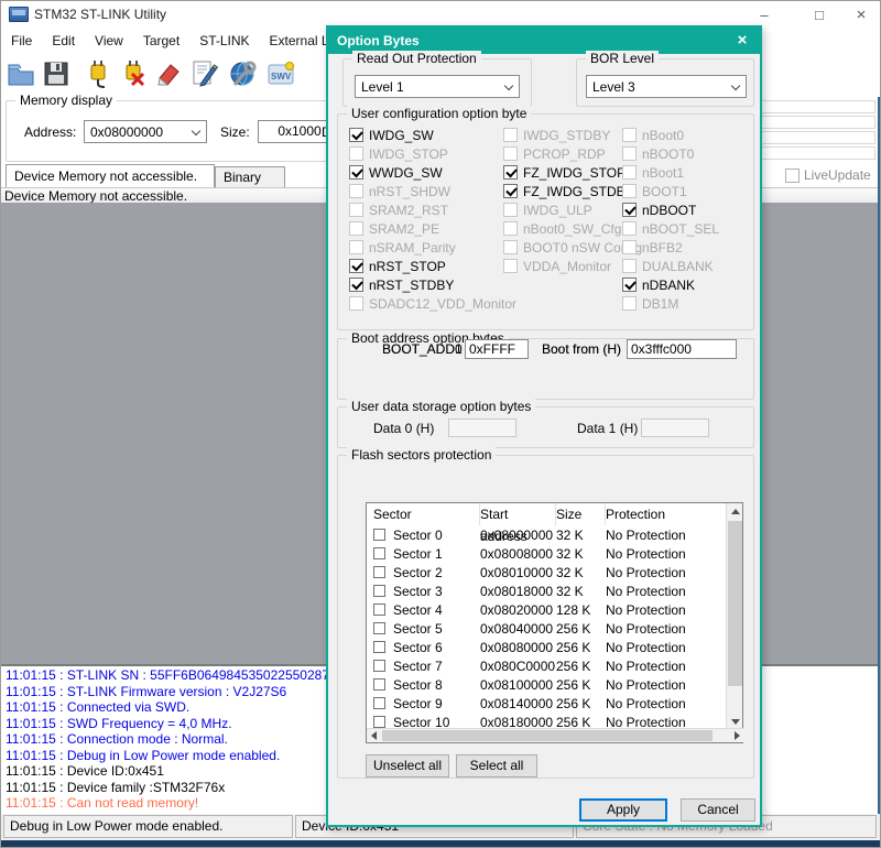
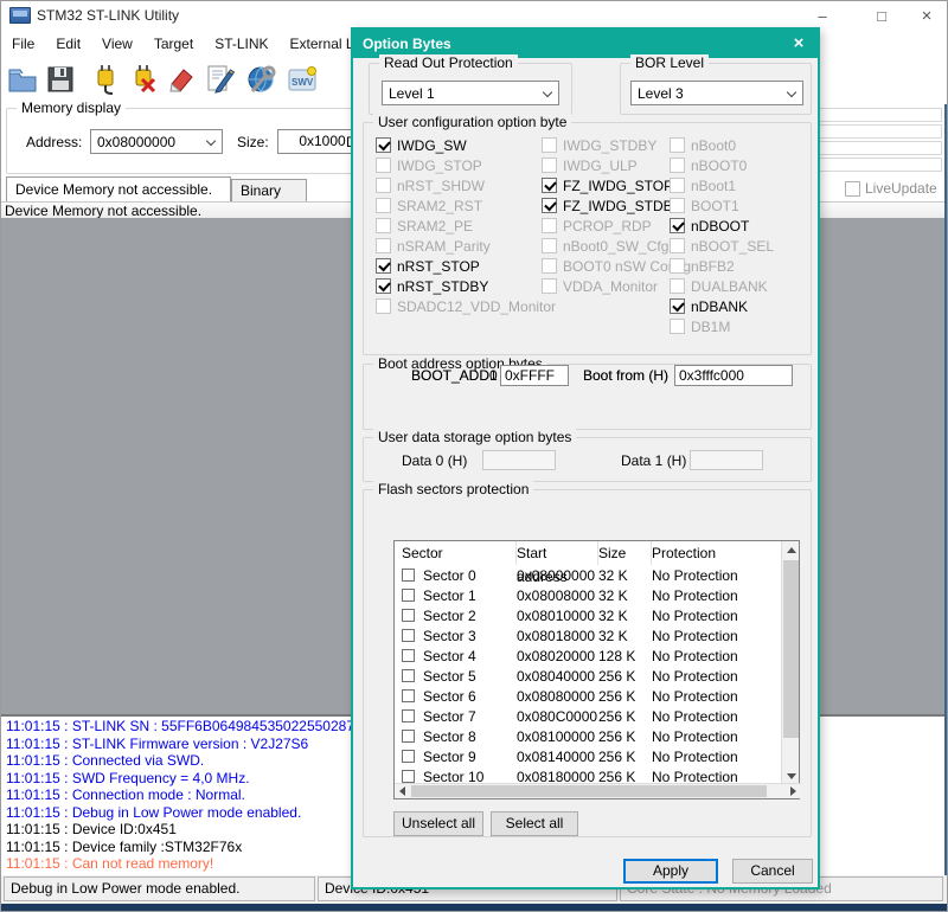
  STM32 ST-LINK Utility
  –
  □
  ×
  File Edit View Target ST-LINK External
  SWV
  Memory display
  Address:
  0x08000000
  Size:
  0x1000
  Device Memory not accessible.
  LiveUpdate
  Device Memory not accessible.
  11:01:15 : ST-LINK SN : 55FF6B06498453502255028
  11:01:15 : ST-LINK Firmware version : V2J27S6
  11:01:15 : Connected via SWD.
  11:01:15 : SWD Frequency = 4,0 MHz.
  11:01:15 : Connection mode : Normal.
  11:01:15 : Debug in Low Power mode enabled.
  11:01:15 : Device ID:0x451
  11:01:15 : Device family :STM32F76x
  11:01:15 : Can not read memory!
  Debug in Low Power mode enabled.
  Option Bytes
  ×
  Read Out Protection
  Level 1
  BOR Level
  Level 3
  User configuration option byte
  IWDG_SW
  IWDG_STOP
- WWDG_SW
  nRST_SHDW
  SRAM2_RST
  SRAM2_PE
  nSRAM_Parity
  nRST_STOP
  nRST_STDBY
  SDADC12_VDD_Monitor
  IWDG_STDBY
- PCROP_RDP
+ IWDG_ULP
  FZ_IWDG_STO
  FZ_IWDG_STDB
- IWDG_ULP
+ PCROP_RDP
  nBoot0_SW_Cfg
  BOOT0 nSW Cog
  VDDA_Monitor
  nBoot0
  nBOOT0
  nBoot1
  BOOT1
  nDBOOT
  nBOOT_SEL
  nBFB2
  DUALBANK
  nDBANK
  DB1M
  Boot address option bytes
  BOOT_ADD0
  Boot from (H)
  BOOT_ADD1
  0xFFFF
  0x3fffc000
  User data storage option bytes
  Data 0 (H)
  Data 1 (H)
  Flash sectors protection
  Sector
  Start address
  Size
  Protection
  Sector 0
  0x08000000
  32 K
  No Protection
  Sector 1
  0x08008000
  32 K
  No Protection
  Sector 2
  0x08010000
  32 K
  No Protection
  Sector 3
  0x08018000
  32 K
  No Protection
  Sector 4
  0x08020000
  128 K
  No Protection
  Sector 5
  0x08040000
  256 K
  No Protection
  Sector 6
  0x08080000
  256 K
  No Protection
  Sector 7
  0x080C0000
  256 K
  No Protection
  Sector 8
  0x08100000
  256 K
  No Protection
  Sector 9
  0x08140000
  256 K
  No Protection
  Sector 10
  0x08180000
  256 K
  No Protection
  Unselect all
  Select all
  Apply
  Cancel
